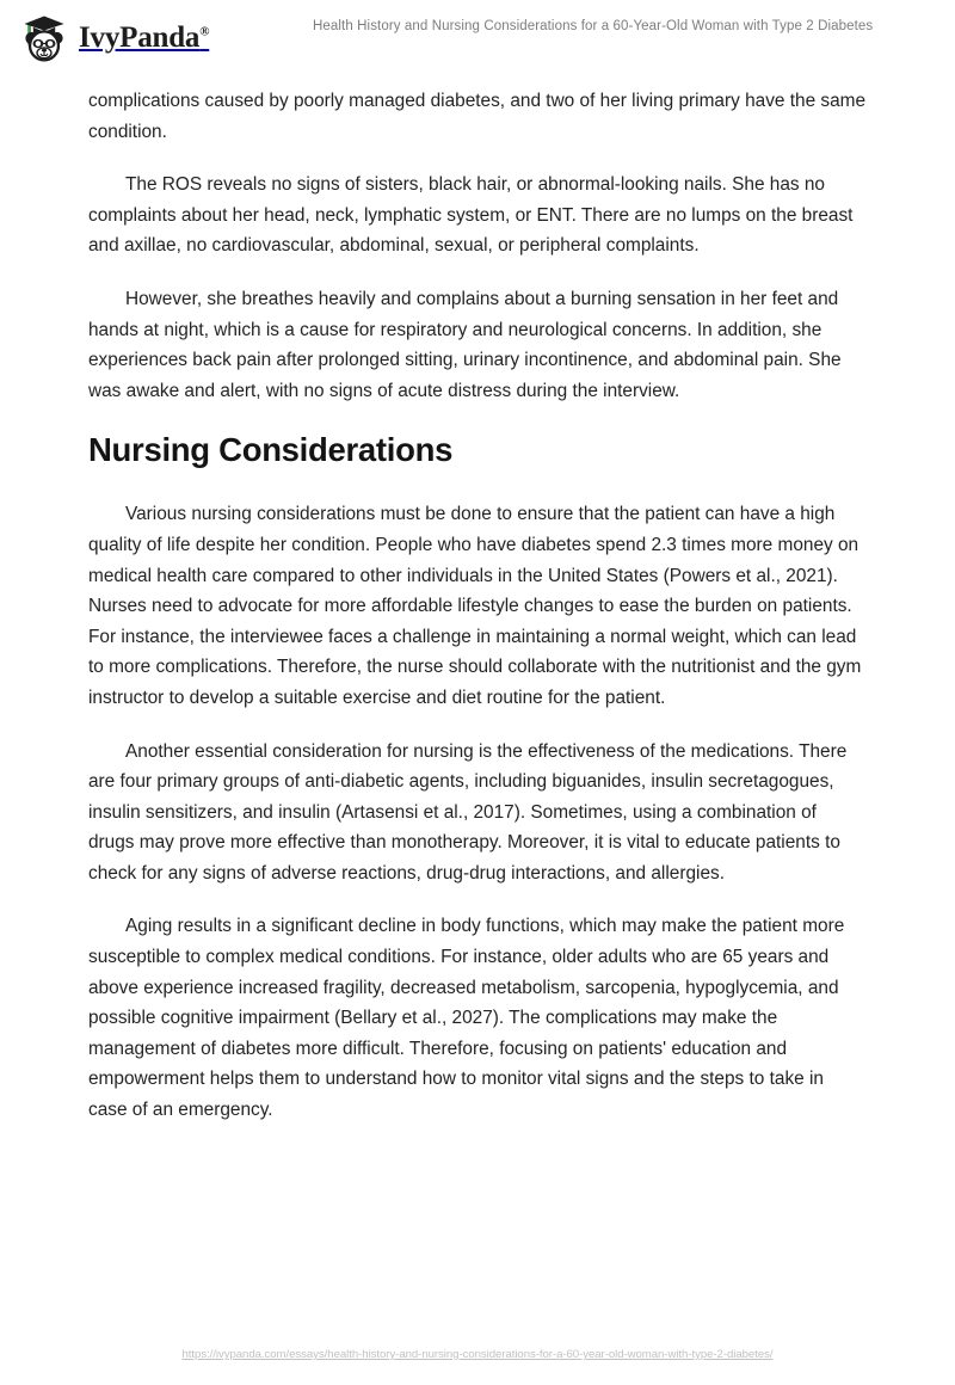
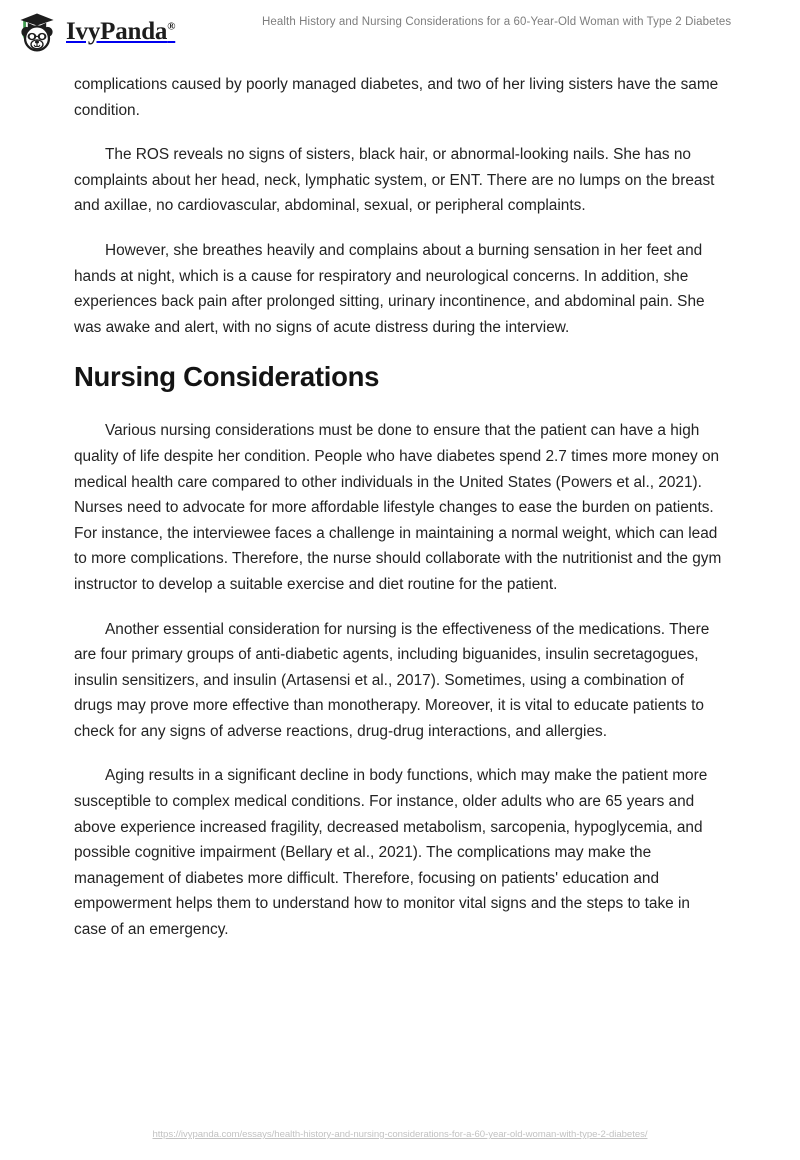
  IvyPanda®
  Health History and Nursing Considerations for a 60-Year-Old Woman with Type 2 Diabetes
- complications caused by poorly managed diabetes, and two of her living primary have the same condition.
+ complications caused by poorly managed diabetes, and two of her living sisters have the same condition.
  The ROS reveals no signs of sisters, black hair, or abnormal-looking nails. She has no complaints about her head, neck, lymphatic system, or ENT. There are no lumps on the breast and axillae, no cardiovascular, abdominal, sexual, or peripheral complaints.
  However, she breathes heavily and complains about a burning sensation in her feet and hands at night, which is a cause for respiratory and neurological concerns. In addition, she experiences back pain after prolonged sitting, urinary incontinence, and abdominal pain. She was awake and alert, with no signs of acute distress during the interview.
  Nursing Considerations
- Various nursing considerations must be done to ensure that the patient can have a high quality of life despite her condition. People who have diabetes spend 2.3 times more money on medical health care compared to other individuals in the United States (Powers et al., 2021). Nurses need to advocate for more affordable lifestyle changes to ease the burden on patients. For instance, the interviewee faces a challenge in maintaining a normal weight, which can lead to more complications. Therefore, the nurse should collaborate with the nutritionist and the gym instructor to develop a suitable exercise and diet routine for the patient.
+ Various nursing considerations must be done to ensure that the patient can have a high quality of life despite her condition. People who have diabetes spend 2.7 times more money on medical health care compared to other individuals in the United States (Powers et al., 2021). Nurses need to advocate for more affordable lifestyle changes to ease the burden on patients. For instance, the interviewee faces a challenge in maintaining a normal weight, which can lead to more complications. Therefore, the nurse should collaborate with the nutritionist and the gym instructor to develop a suitable exercise and diet routine for the patient.
  Another essential consideration for nursing is the effectiveness of the medications. There are four primary groups of anti-diabetic agents, including biguanides, insulin secretagogues, insulin sensitizers, and insulin (Artasensi et al., 2017). Sometimes, using a combination of drugs may prove more effective than monotherapy. Moreover, it is vital to educate patients to check for any signs of adverse reactions, drug-drug interactions, and allergies.
- Aging results in a significant decline in body functions, which may make the patient more susceptible to complex medical conditions. For instance, older adults who are 65 years and above experience increased fragility, decreased metabolism, sarcopenia, hypoglycemia, and possible cognitive impairment (Bellary et al., 2027). The complications may make the management of diabetes more difficult. Therefore, focusing on patients' education and empowerment helps them to understand how to monitor vital signs and the steps to take in case of an emergency.
+ Aging results in a significant decline in body functions, which may make the patient more susceptible to complex medical conditions. For instance, older adults who are 65 years and above experience increased fragility, decreased metabolism, sarcopenia, hypoglycemia, and possible cognitive impairment (Bellary et al., 2021). The complications may make the management of diabetes more difficult. Therefore, focusing on patients' education and empowerment helps them to understand how to monitor vital signs and the steps to take in case of an emergency.
  https://ivypanda.com/essays/health-history-and-nursing-considerations-for-a-60-year-old-woman-with-type-2-diabetes/
